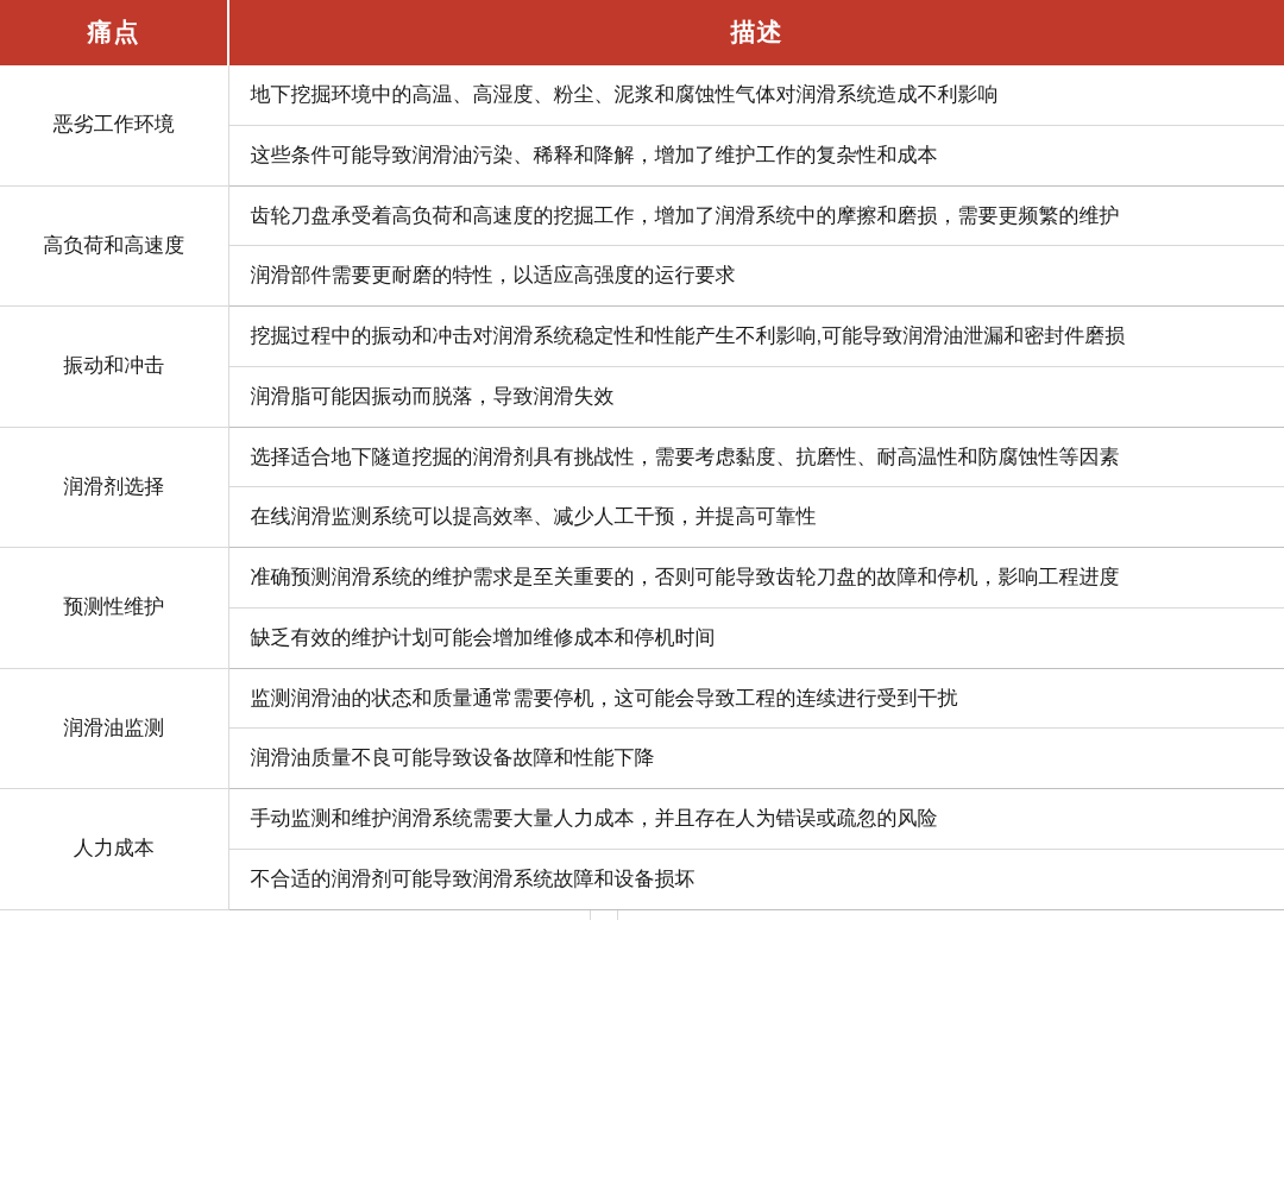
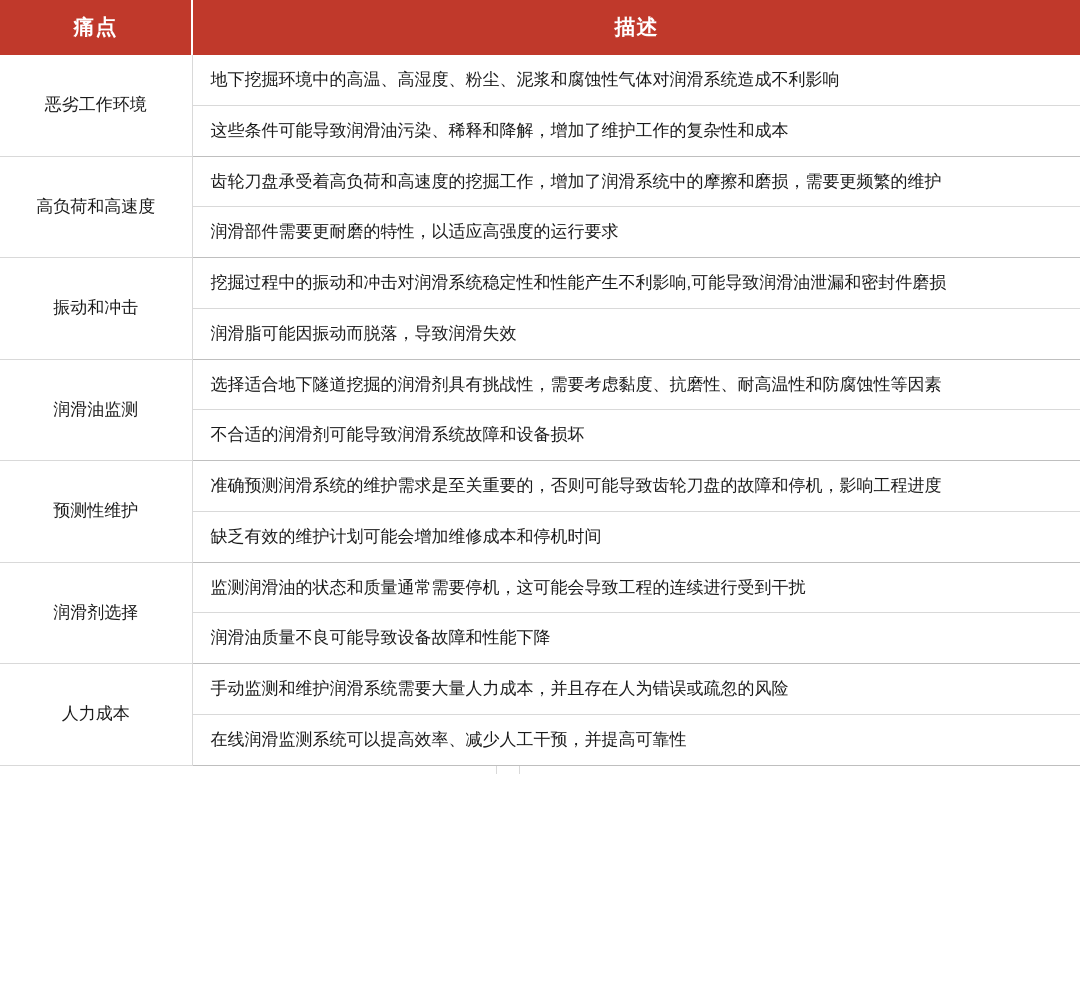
  痛点	描述
  恶劣工作环境	地下挖掘环境中的高温、高湿度、粉尘、泥浆和腐蚀性气体对润滑系统造成不利影响
  这些条件可能导致润滑油污染、稀释和降解，增加了维护工作的复杂性和成本
  高负荷和高速度	齿轮刀盘承受着高负荷和高速度的挖掘工作，增加了润滑系统中的摩擦和磨损，需要更频繁的维护
  润滑部件需要更耐磨的特性，以适应高强度的运行要求
  振动和冲击	挖掘过程中的振动和冲击对润滑系统稳定性和性能产生不利影响,可能导致润滑油泄漏和密封件磨损
  润滑脂可能因振动而脱落，导致润滑失效
- 润滑剂选择	选择适合地下隧道挖掘的润滑剂具有挑战性，需要考虑黏度、抗磨性、耐高温性和防腐蚀性等因素
+ 润滑油监测	选择适合地下隧道挖掘的润滑剂具有挑战性，需要考虑黏度、抗磨性、耐高温性和防腐蚀性等因素
- 在线润滑监测系统可以提高效率、减少人工干预，并提高可靠性
+ 不合适的润滑剂可能导致润滑系统故障和设备损坏
  预测性维护	准确预测润滑系统的维护需求是至关重要的，否则可能导致齿轮刀盘的故障和停机，影响工程进度
  缺乏有效的维护计划可能会增加维修成本和停机时间
- 润滑油监测	监测润滑油的状态和质量通常需要停机，这可能会导致工程的连续进行受到干扰
+ 润滑剂选择	监测润滑油的状态和质量通常需要停机，这可能会导致工程的连续进行受到干扰
  润滑油质量不良可能导致设备故障和性能下降
  人力成本	手动监测和维护润滑系统需要大量人力成本，并且存在人为错误或疏忽的风险
- 不合适的润滑剂可能导致润滑系统故障和设备损坏
+ 在线润滑监测系统可以提高效率、减少人工干预，并提高可靠性
